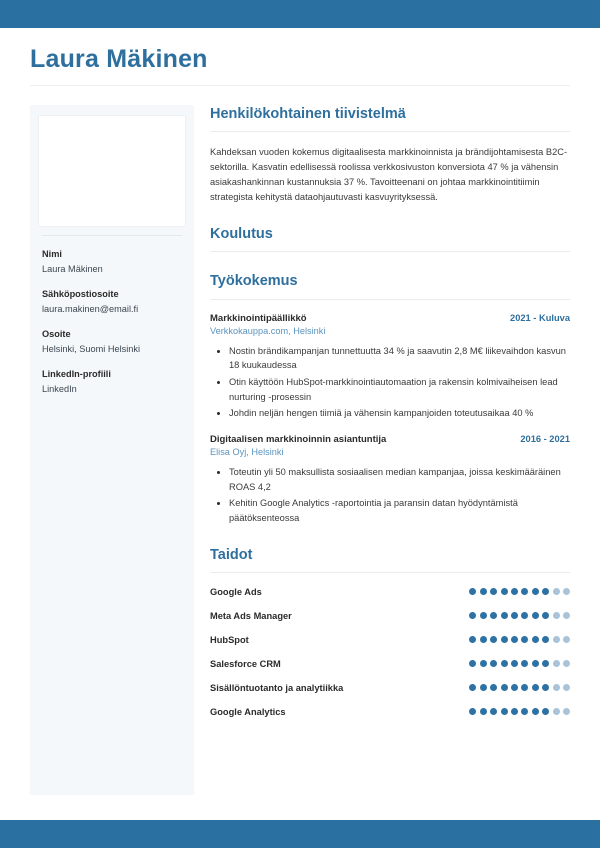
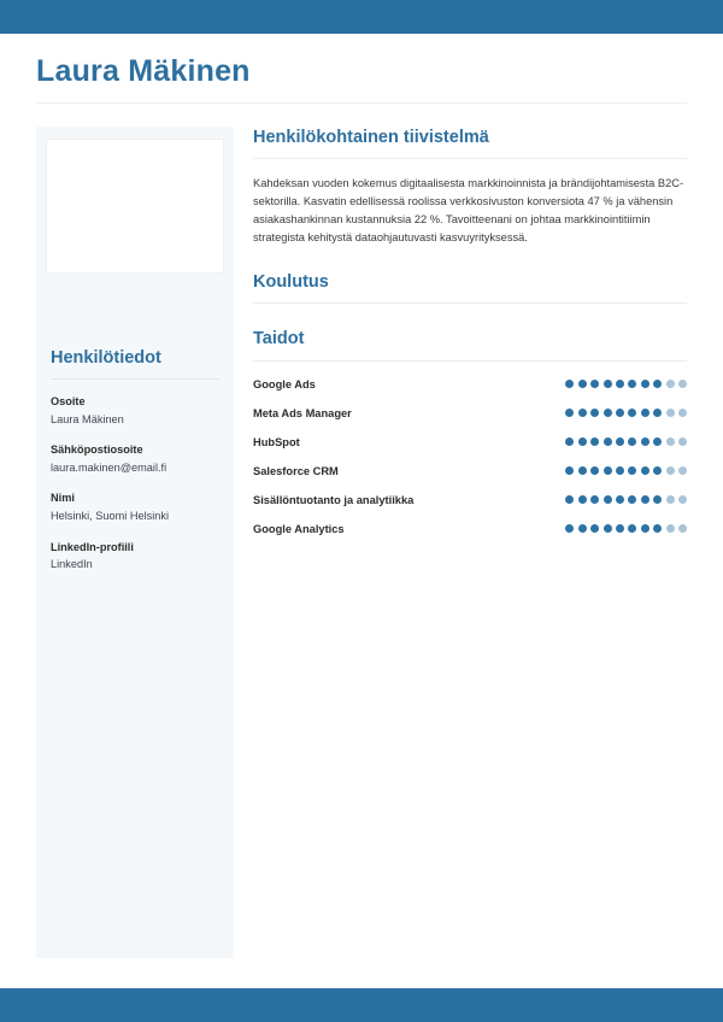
  Laura Mäkinen
+ Henkilötiedot
- Nimi
+ Osoite
  Laura Mäkinen
  Sähköpostiosoite
  laura.makinen@email.fi
- Osoite
+ Nimi
  Helsinki, Suomi Helsinki
  LinkedIn-profiili
  LinkedIn
  Henkilökohtainen tiivistelmä
- Kahdeksan vuoden kokemus digitaalisesta markkinoinnista ja brändijohtamisesta B2C-sektorilla. Kasvatin edellisessä roolissa verkkosivuston konversiota 47 % ja vähensin asiakashankinnan kustannuksia 37 %. Tavoitteenani on johtaa markkinointitiimin strategista kehitystä dataohjautuvasti kasvuyrityksessä.
+ Kahdeksan vuoden kokemus digitaalisesta markkinoinnista ja brändijohtamisesta B2C-sektorilla. Kasvatin edellisessä roolissa verkkosivuston konversiota 47 % ja vähensin asiakashankinnan kustannuksia 22 %. Tavoitteenani on johtaa markkinointitiimin strategista kehitystä dataohjautuvasti kasvuyrityksessä.
  Koulutus
- Työkokemus
- Markkinointipäällikkö
- 2021 - Kuluva
- Verkkokauppa.com, Helsinki
- Nostin brändikampanjan tunnettuutta 34 % ja saavutin 2,8 M€ liikevaihdon kasvun 18 kuukaudessa
- Otin käyttöön HubSpot-markkinointiautomaation ja rakensin kolmivaiheisen lead nurturing -prosessin
- Johdin neljän hengen tiimiä ja vähensin kampanjoiden toteutusaikaa 40 %
- Digitaalisen markkinoinnin asiantuntija
- 2016 - 2021
- Elisa Oyj, Helsinki
- Toteutin yli 50 maksullista sosiaalisen median kampanjaa, joissa keskimääräinen ROAS 4,2
- Kehitin Google Analytics -raportointia ja paransin datan hyödyntämistä päätöksenteossa
  Taidot
  Google Ads
  Meta Ads Manager
  HubSpot
  Salesforce CRM
  Sisällöntuotanto ja analytiikka
  Google Analytics
